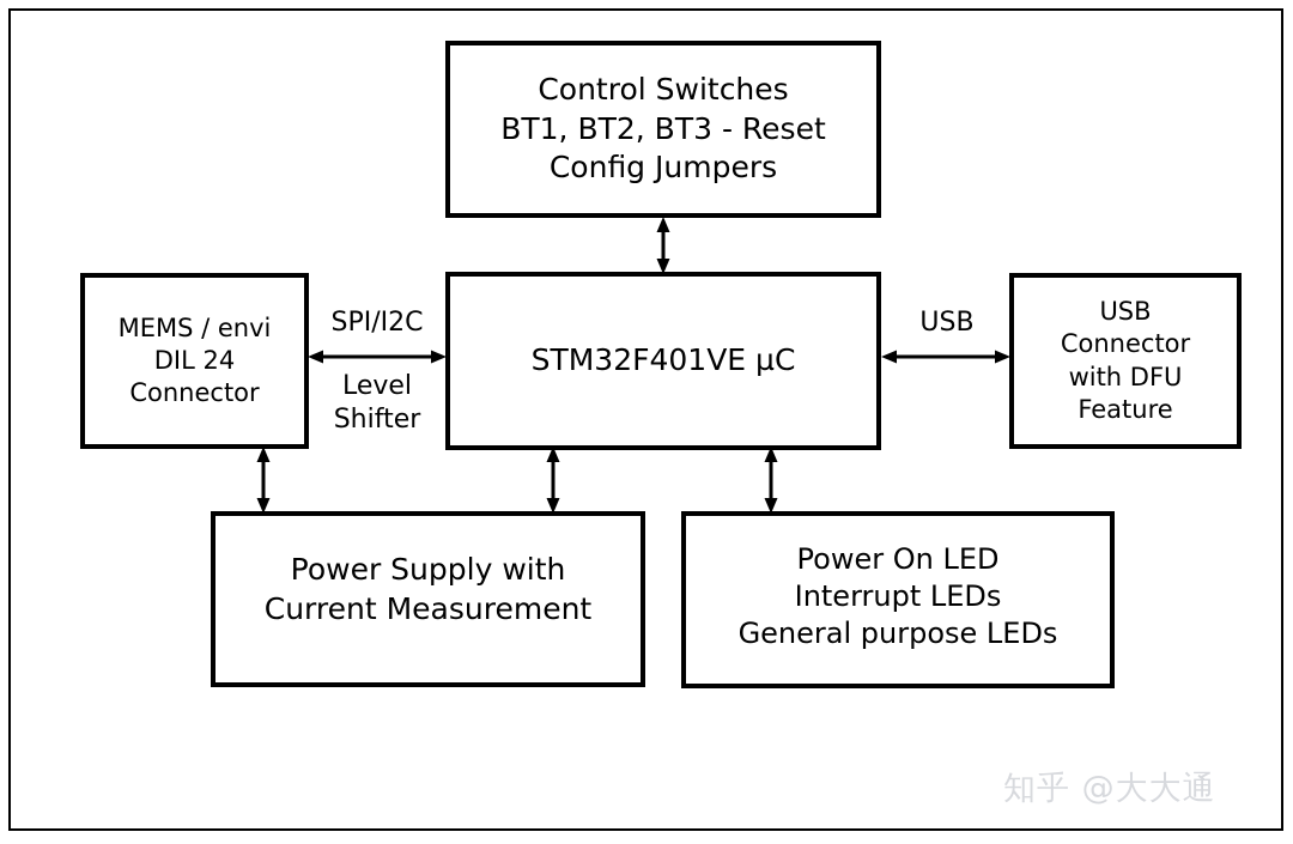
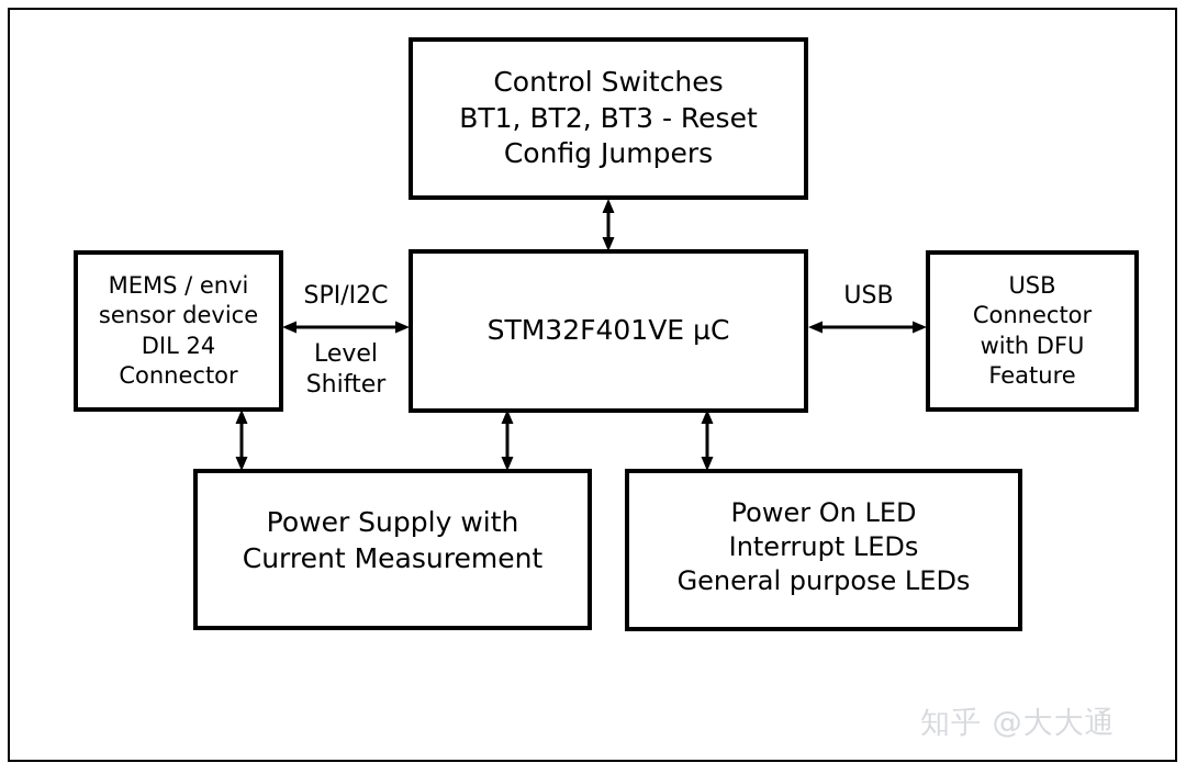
  Control Switches
  BT1, BT2, BT3 - Reset
  Config Jumpers
  MEMS / envi
+ sensor device
  DIL 24
  Connector
  STM32F401VE µC
  USB
  Connector
  with DFU
  Feature
  Power Supply with
  Current Measurement
  Power On LED
  Interrupt LEDs
  General purpose LEDs
  SPI/I2C
  Level
  Shifter
  USB
  知乎 @大大通
